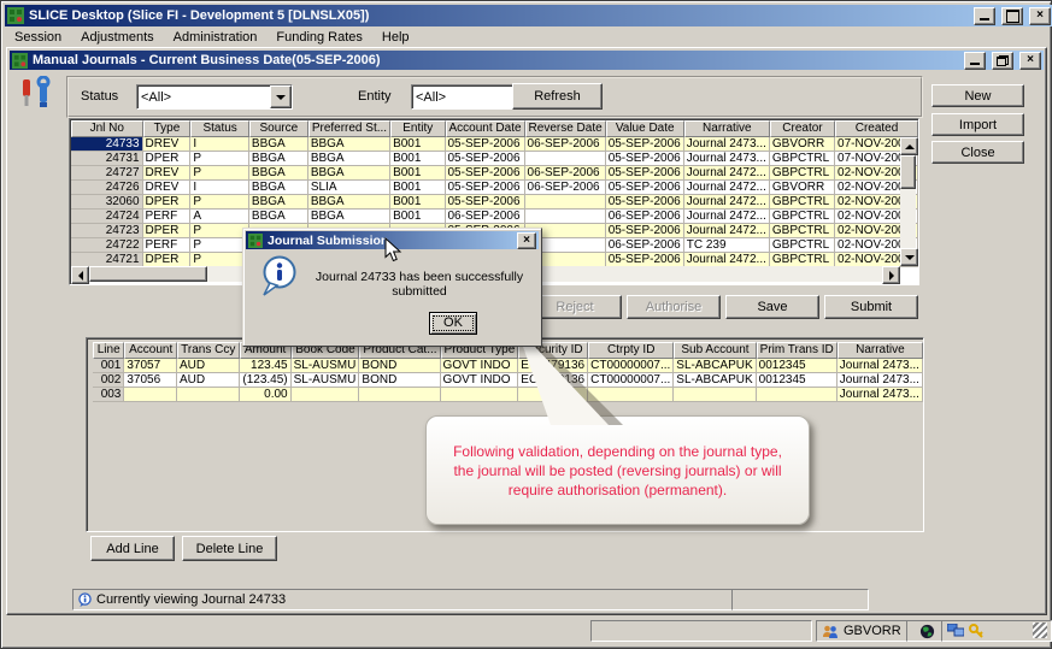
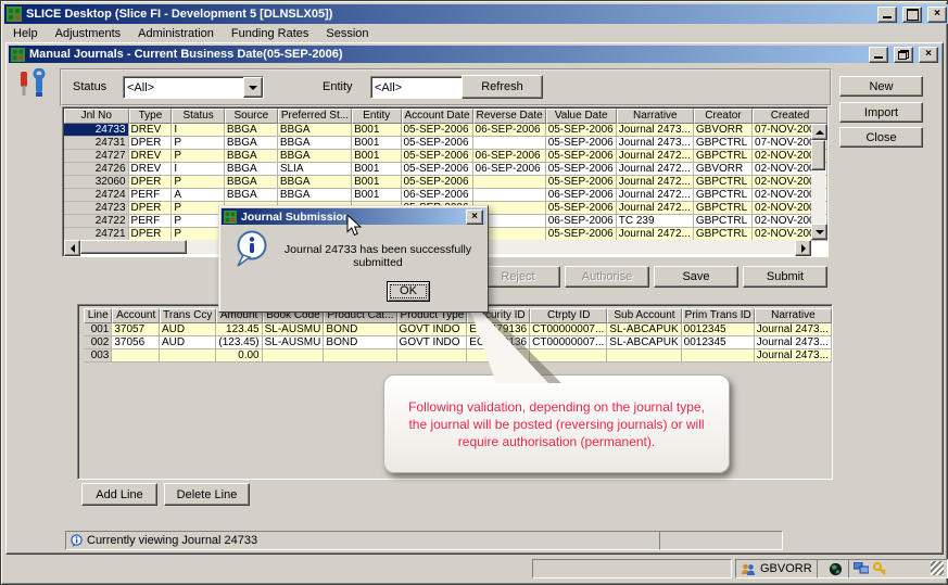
  SLICE Desktop (Slice FI - Development 5 [DLNSLX05])
  ×
- Session
+ Help
  Adjustments
  Administration
  Funding Rates
- Help
+ Session
  Manual Journals - Current Business Date(05-SEP-2006)
  ×
  Status
  <All>
  Entity
  <All>
  Refresh
  New
  Import
  Close
  Jnl No	Type	Status	Source	Preferred St...	Entity	Account Date	Reverse Date	Value Date	Narrative	Creator	Created
  24733	DREV	I	BBGA	BBGA	B001	05-SEP-2006	06-SEP-2006	05-SEP-2006	Journal 2473...	GBVORR	07-NOV-20
  24731	DPER	P	BBGA	BBGA	B001	05-SEP-2006		05-SEP-2006	Journal 2473...	GBPCTRL	07-NOV-20
  24727	DREV	P	BBGA	BBGA	B001	05-SEP-2006	06-SEP-2006	05-SEP-2006	Journal 2472...	GBPCTRL	02-NOV-20
  24726	DREV	I	BBGA	SLIA	B001	05-SEP-2006	06-SEP-2006	05-SEP-2006	Journal 2472...	GBVORR	02-NOV-20
  32060	DPER	P	BBGA	BBGA	B001	05-SEP-2006		05-SEP-2006	Journal 2472...	GBPCTRL	02-NOV-20
  24724	PERF	A	BBGA	BBGA	B001	06-SEP-2006		06-SEP-2006	Journal 2472...	GBPCTRL	02-NOV-20
  24723	DPER	P						05-SEP-2006	Journal 2472...	GBPCTRL	02-NOV-20
  24722	PERF	P						06-SEP-2006	TC 239	GBPCTRL	02-NOV-20
  24721	DPER	P						05-SEP-2006	Journal 2472...	GBPCTRL	02-NOV-20
  Reject
  Authorise
  Save
  Submit
  Line	Account	Trans Ccy	Amount	Book Code	Product Cat...	Product Type	curity ID	Ctrpty ID	Sub Account	Prim Trans ID	Narrative
  001	37057	AUD	123.45	SL-AUSMU	BOND	GOVT INDO	E79136	CT00000007...	SL-ABCAPUK	0012345	Journal 2473...
  002	37056	AUD	(123.45)	SL-AUSMU	BOND	GOVT INDO	EC136	CT00000007...	SL-ABCAPUK	0012345	Journal 2473...
  003			0.00								Journal 2473...
  Add Line
  Delete Line
  Currently viewing Journal 24733
  Following validation, depending on the journal type, the journal will be posted (reversing journals) or will require authorisation (permanent).
  Journal Submission
  ×
  Journal 24733 has been successfully submitted
  OK
  GBVORR
